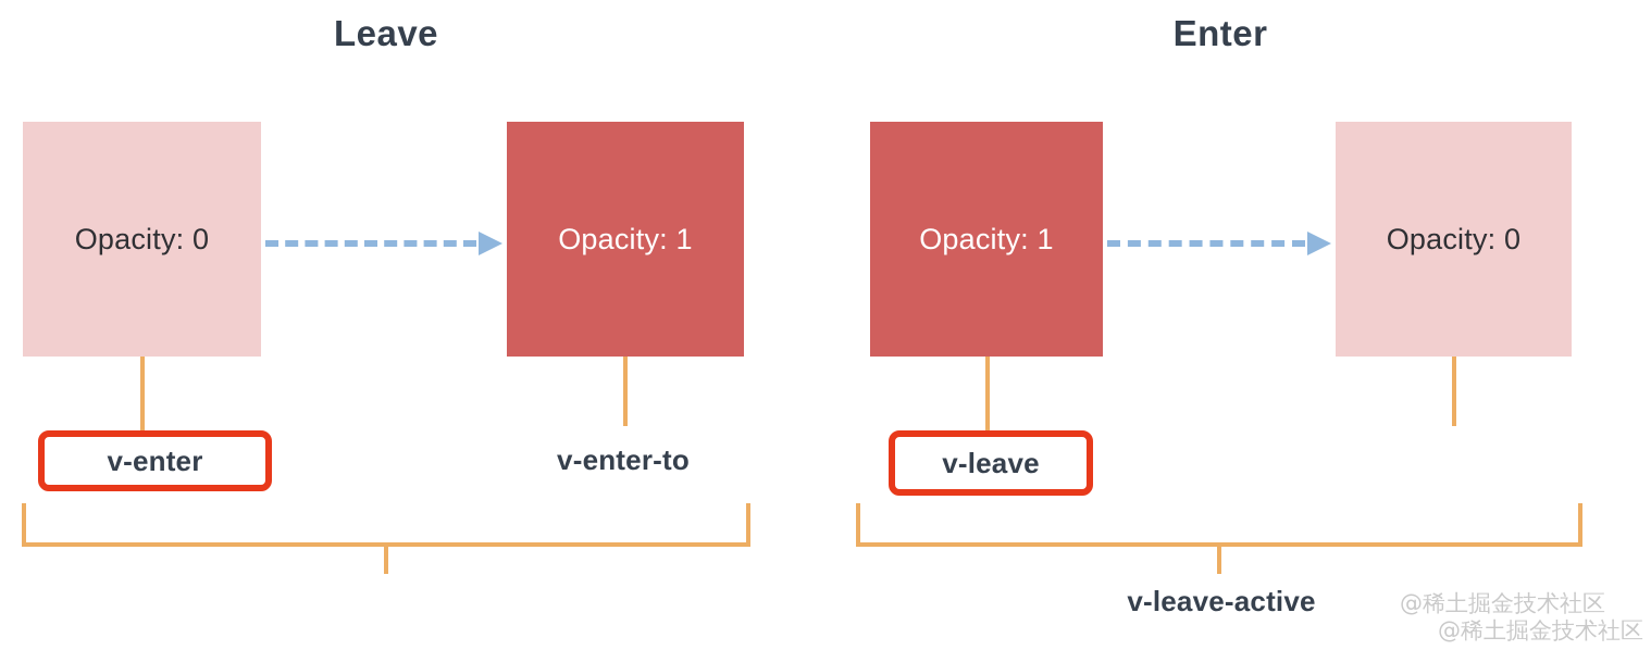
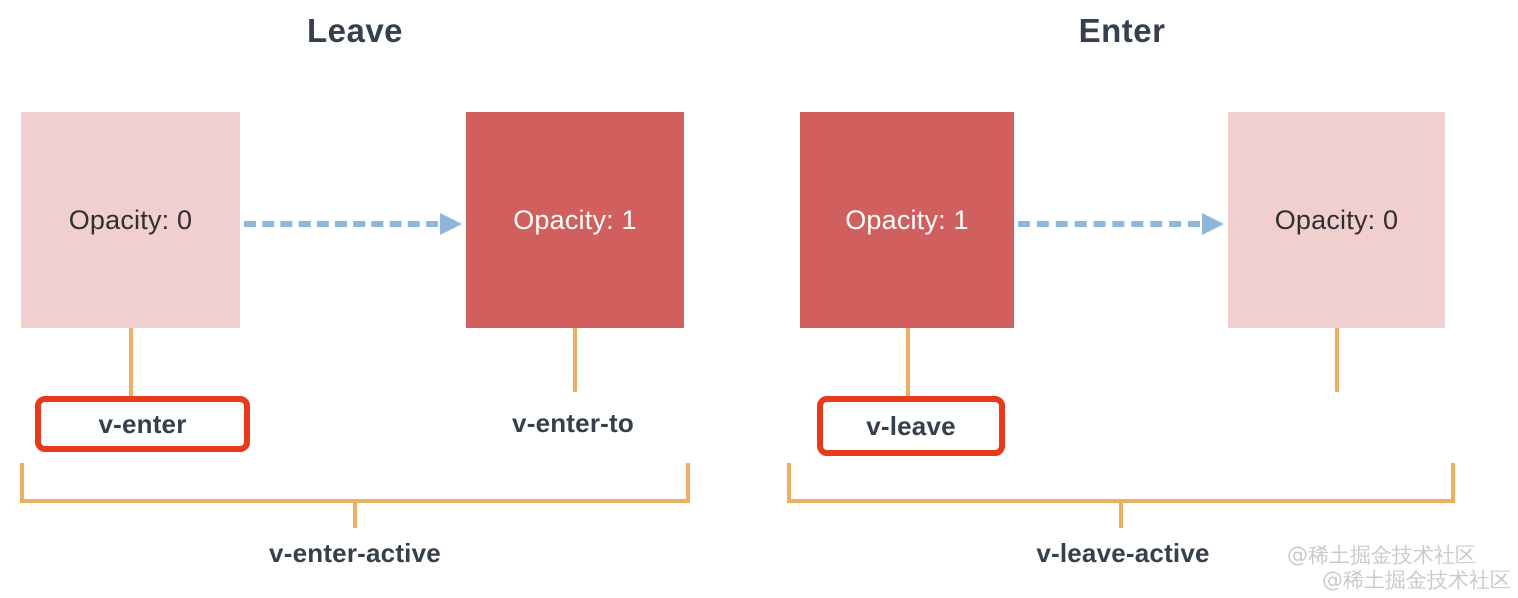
  Leave
  Opacity: 0
  Opacity: 1
  v-enter
  v-enter-to
+ v-enter-active
  Enter
  Opacity: 1
  Opacity: 0
  v-leave
  v-leave-active
  @稀土掘金技术社区
  @稀土掘金技术社区
